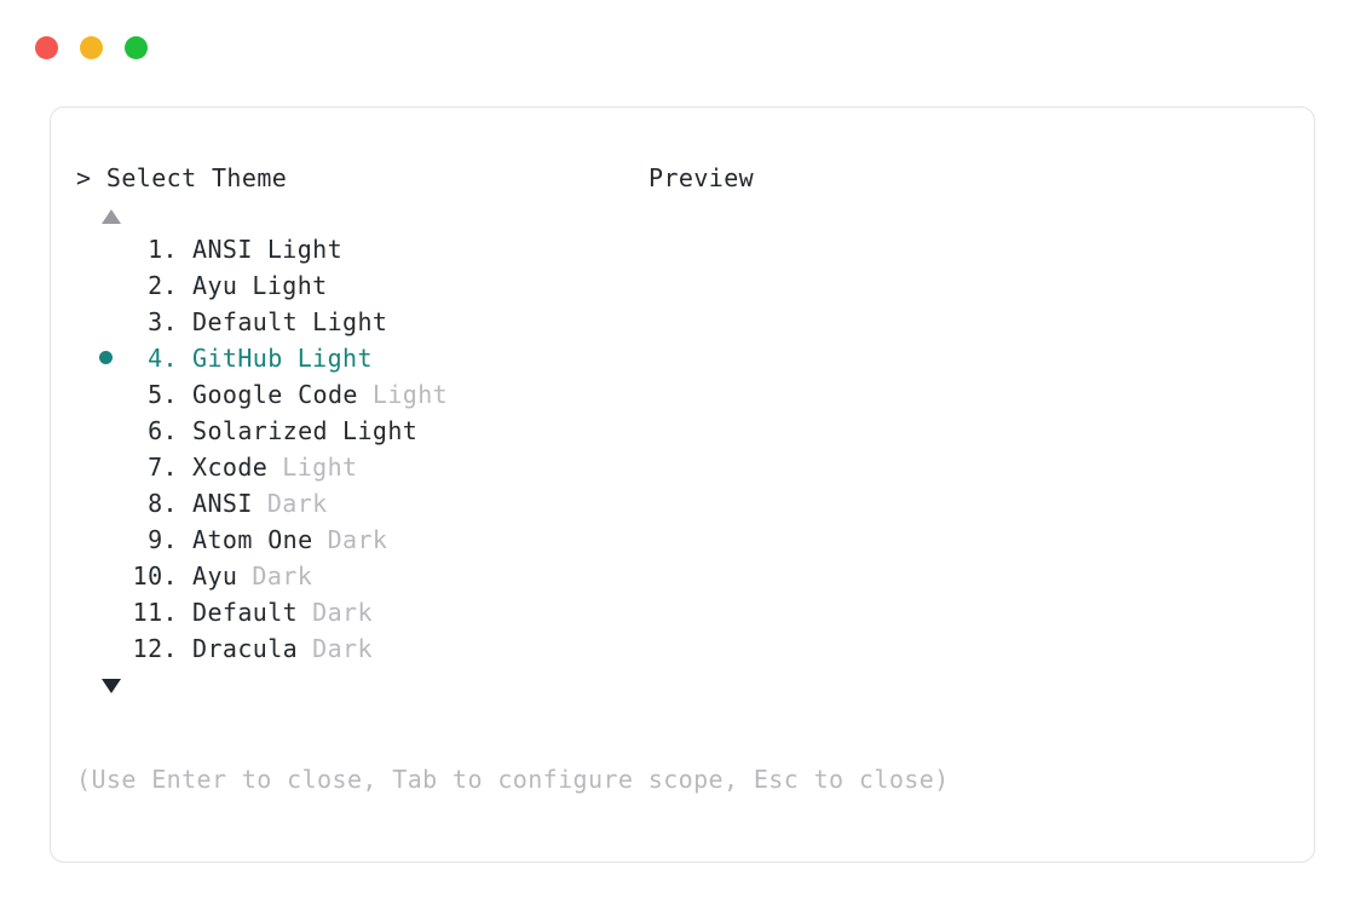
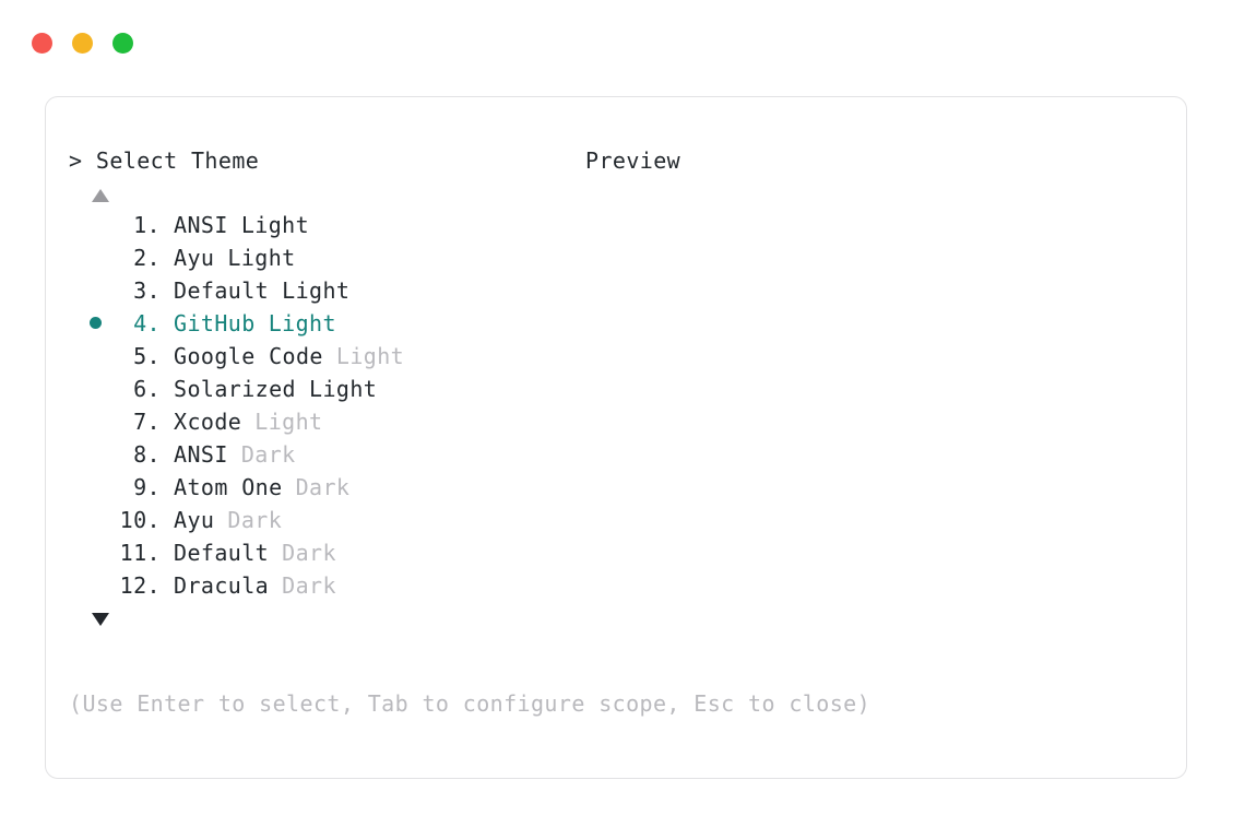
  > Select Theme
  1.
  ANSI
  Light
  2.
  Ayu
  Light
  3.
  Default
  Light
  4.
  GitHub
  Light
  5.
  Google Code
  Light
  6.
  Solarized
  Light
  7.
  Xcode
  Light
  8.
  ANSI
  Dark
  9.
  Atom One
  Dark
  10.
  Ayu
  Dark
  11.
  Default
  Dark
  12.
  Dracula
  Dark
  Preview
- (Use Enter to close, Tab to configure scope, Esc to close)
+ (Use Enter to select, Tab to configure scope, Esc to close)
